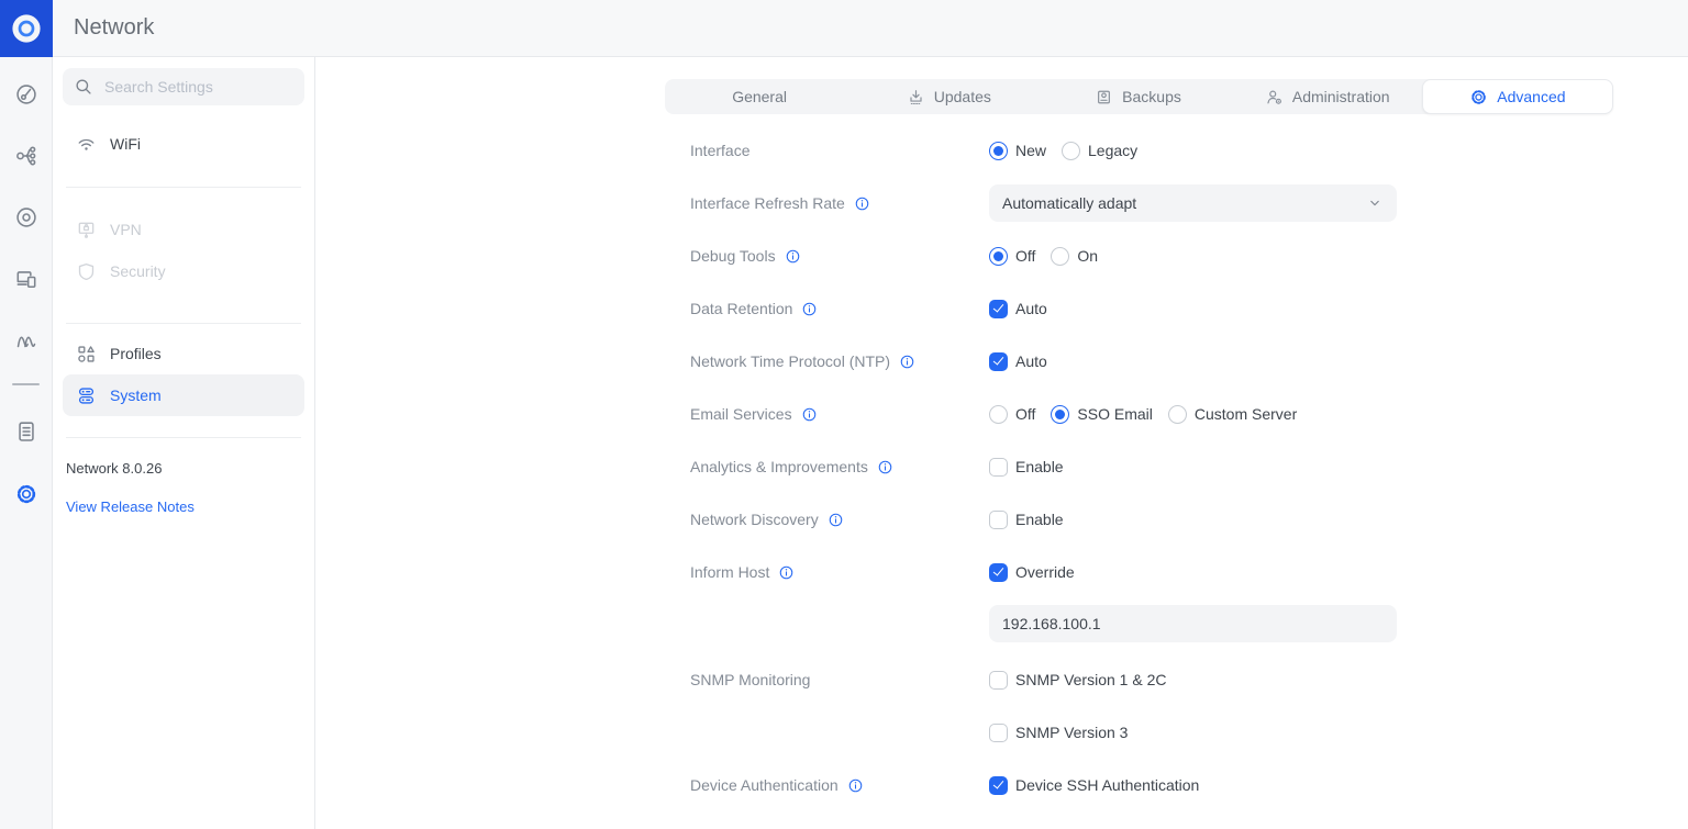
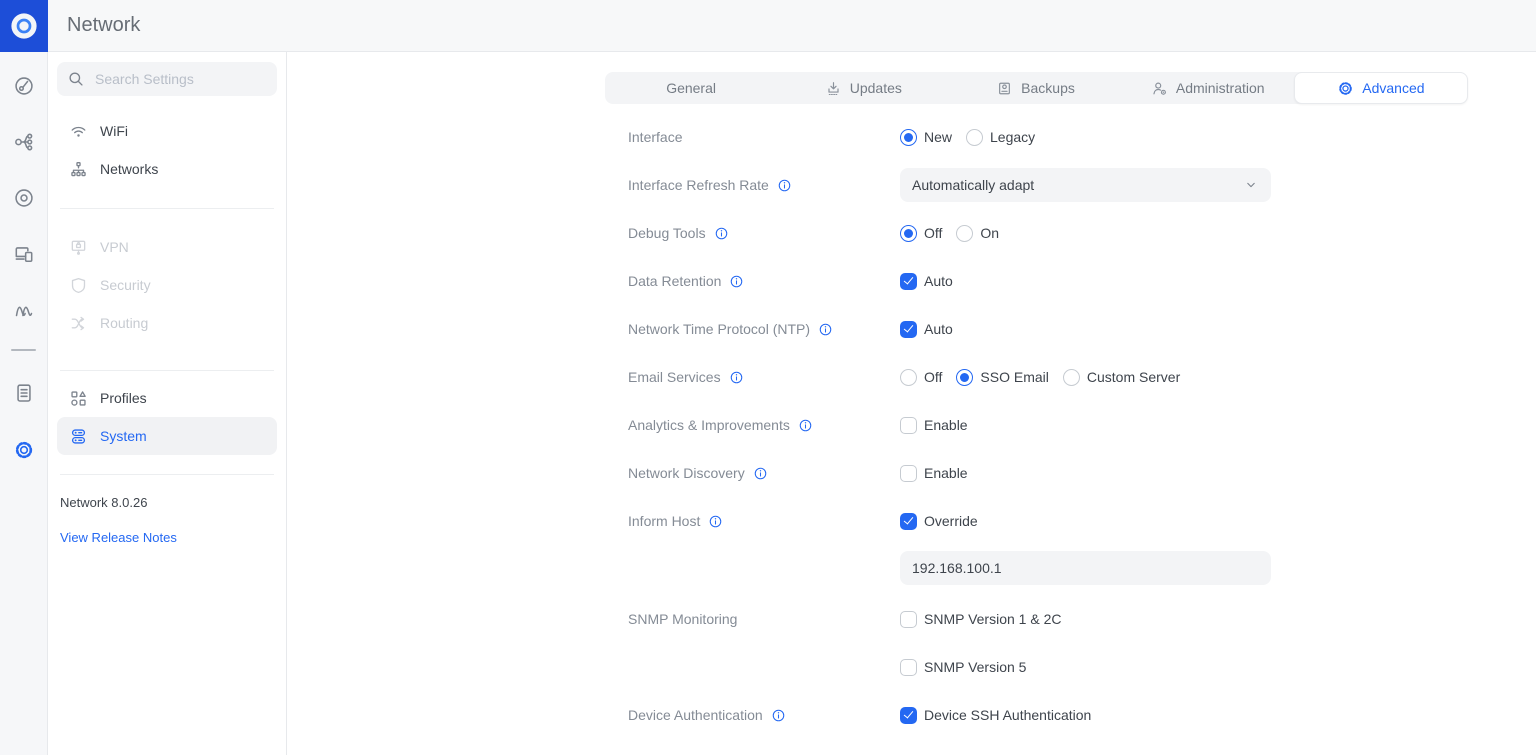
  Network
  Search Settings
  WiFi
+ Networks
  VPN
  Security
+ Routing
  Profiles
  System
  Network 8.0.26
  View Release Notes
  General
  Updates
  Backups
  Administration
  Advanced
  Interface
  New
  Legacy
  Interface Refresh Rate
  Automatically adapt
  Debug Tools
  Off
  On
  Data Retention
  Auto
  Network Time Protocol (NTP)
  Auto
  Email Services
  Off
  SSO Email
  Custom Server
  Analytics & Improvements
  Enable
  Network Discovery
  Enable
  Inform Host
  Override
  192.168.100.1
  SNMP Monitoring
  SNMP Version 1 & 2C
- SNMP Version 3
+ SNMP Version 5
  Device Authentication
  Device SSH Authentication
